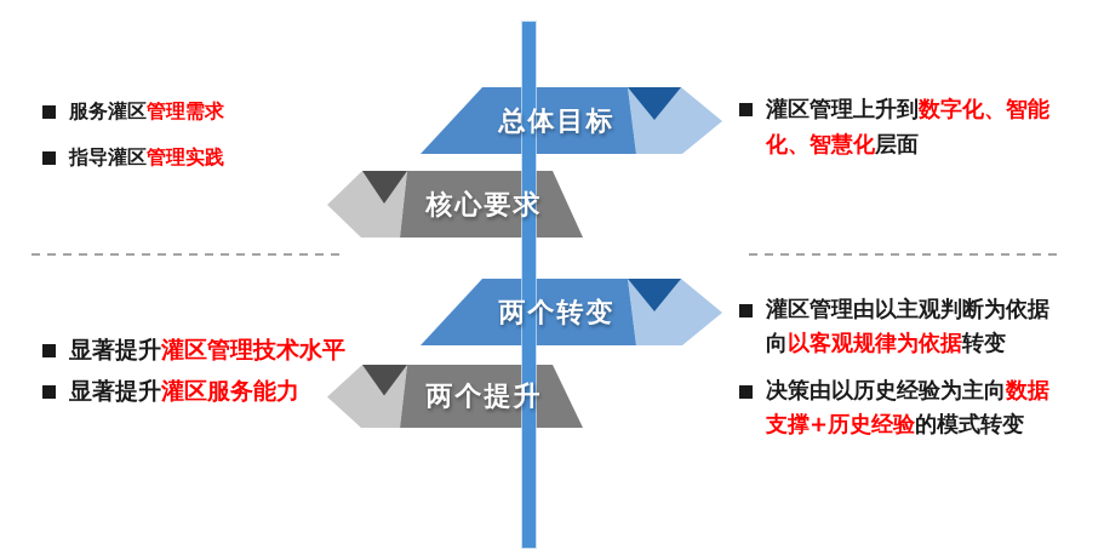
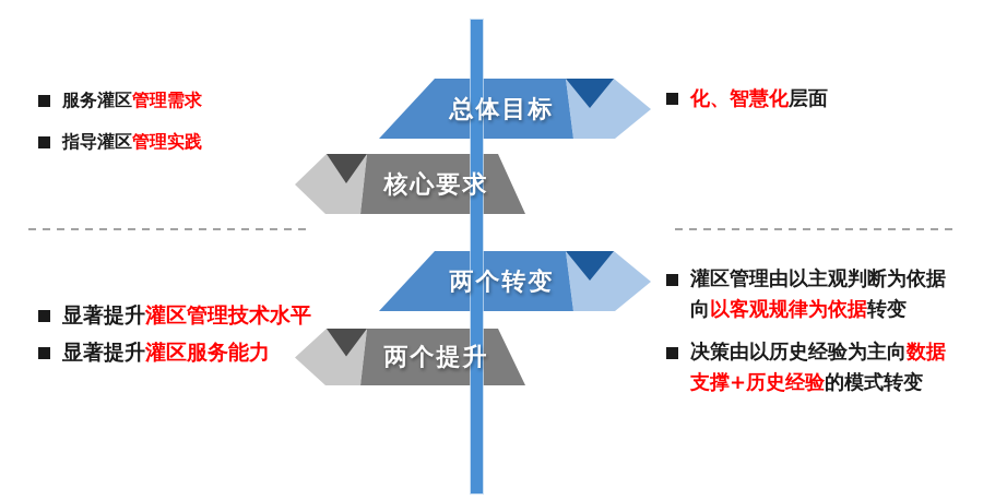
  总体目标
  核心要求
  两个转变
  两个提升
  服务灌区管理需求
  指导灌区管理实践
- 灌区管理上升到数字化、智能
  化、智慧化层面
  显著提升灌区管理技术水平
  显著提升灌区服务能力
  灌区管理由以主观判断为依据
  向以客观规律为依据转变
  决策由以历史经验为主向数据
  支撑+历史经验的模式转变
